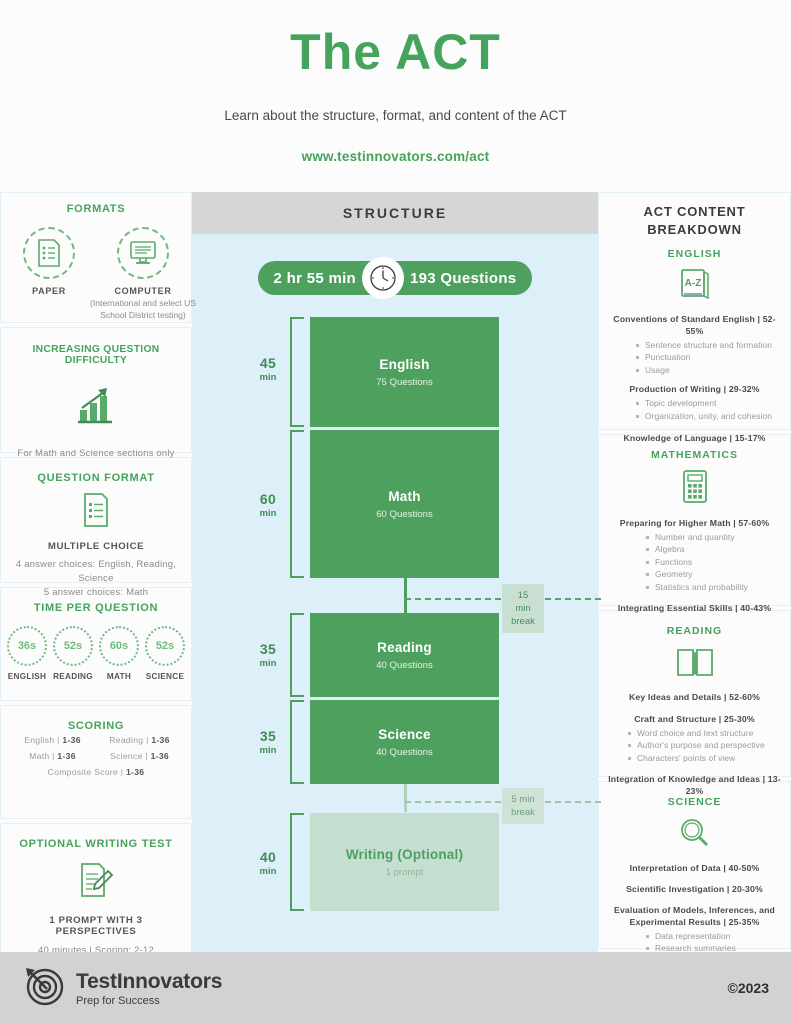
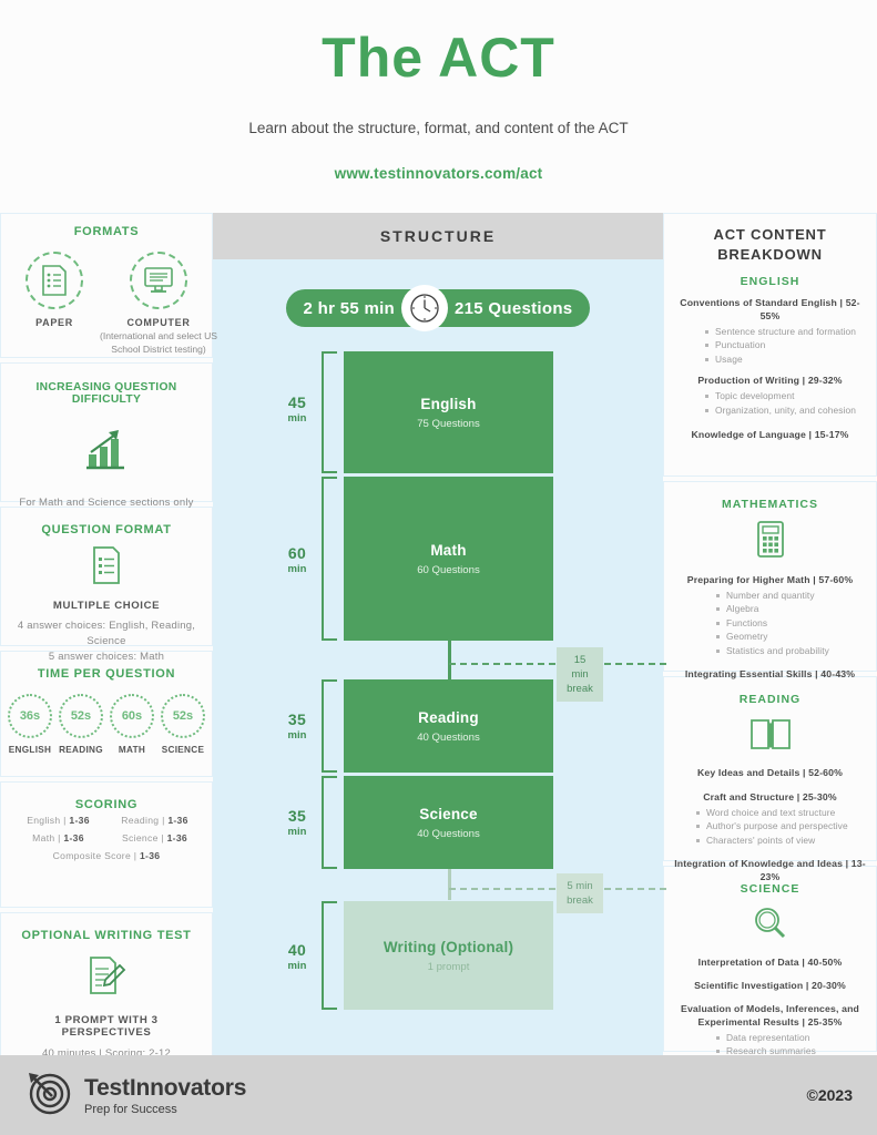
  The ACT
  Learn about the structure, format, and content of the ACT
  www.testinnovators.com/act
  FORMATS
  PAPER
  COMPUTER
  (International and select US School District testing)
  INCREASING QUESTION DIFFICULTY
  For Math and Science sections only
  QUESTION FORMAT
  MULTIPLE CHOICE
  4 answer choices: English, Reading, Science
  5 answer choices: Math
  TIME PER QUESTION
  36s
  ENGLISH
  52s
  READING
  60s
  MATH
  52s
  SCIENCE
  SCORING
  English | 1-36
  Reading | 1-36
  Math | 1-36
  Science | 1-36
  Composite Score | 1-36
  OPTIONAL WRITING TEST
  1 PROMPT WITH 3 PERSPECTIVES
  40 minutes | Scoring: 2-12
  STRUCTURE
  2 hr 55 min
- 193 Questions
+ 215 Questions
  45
  min
  English
  75 Questions
  60
  min
  Math
  60 Questions
  15 min
  break
  35
  min
  Reading
  40 Questions
  35
  min
  Science
  40 Questions
  5 min
  break
  40
  min
  Writing (Optional)
  1 prompt
  ACT CONTENT
  BREAKDOWN
  ENGLISH
- A-Z
  Conventions of Standard English | 52-55%
  Sentence structure and formation
  Punctuation
  Usage
  Production of Writing | 29-32%
  Topic development
  Organization, unity, and cohesion
  Knowledge of Language | 15-17%
  MATHEMATICS
  Preparing for Higher Math | 57-60%
  Number and quantity
  Algebra
  Functions
  Geometry
  Statistics and probability
  Integrating Essential Skills | 40-43%
  READING
  Key Ideas and Details | 52-60%
  Craft and Structure | 25-30%
  Word choice and text structure
  Author's purpose and perspective
  Characters' points of view
  Integration of Knowledge and Ideas | 13-23%
  SCIENCE
  Interpretation of Data | 40-50%
  Scientific Investigation | 20-30%
  Evaluation of Models, Inferences, and Experimental Results | 25-35%
  Data representation
  Research summaries
  TestInnovators
  Prep for Success
  ©2023
